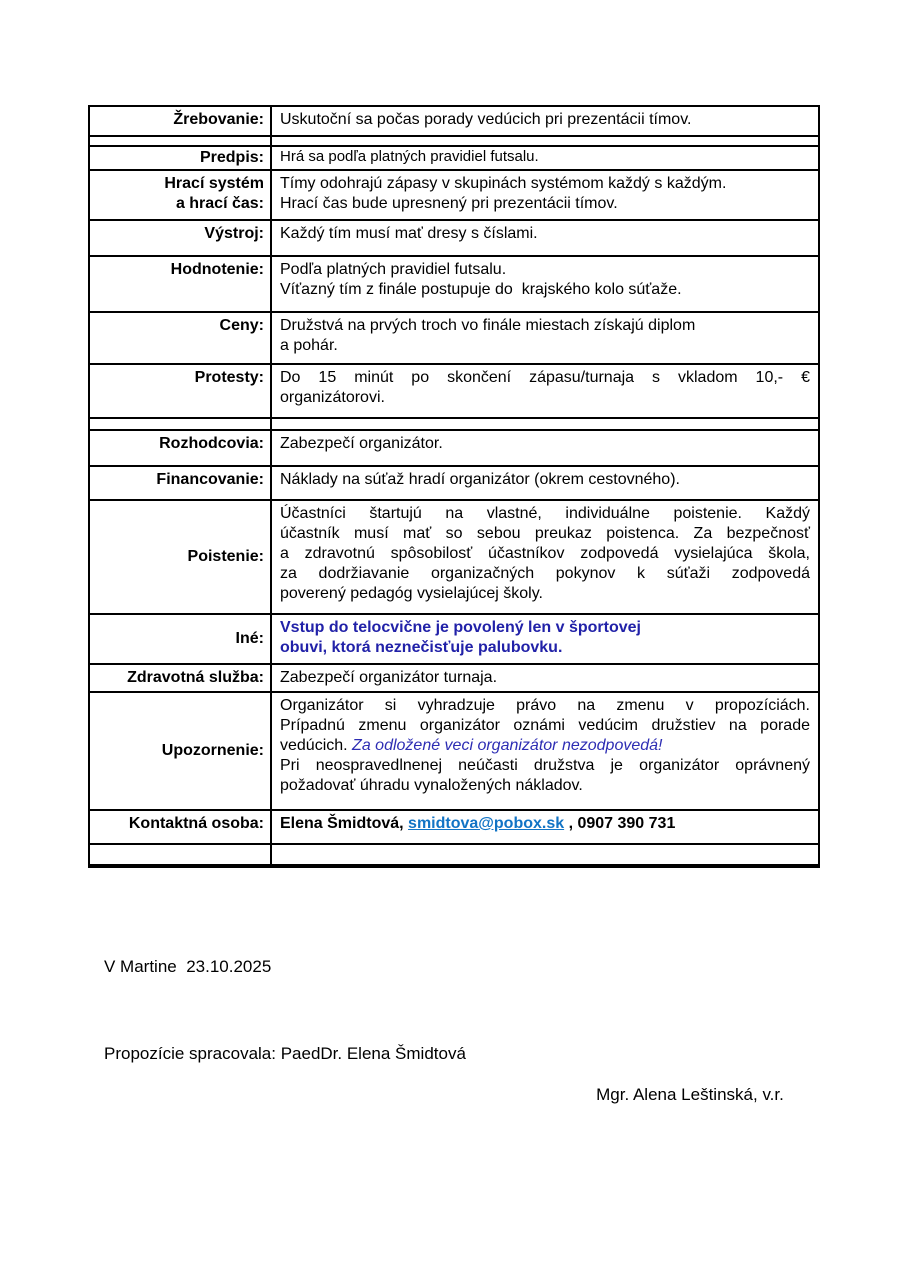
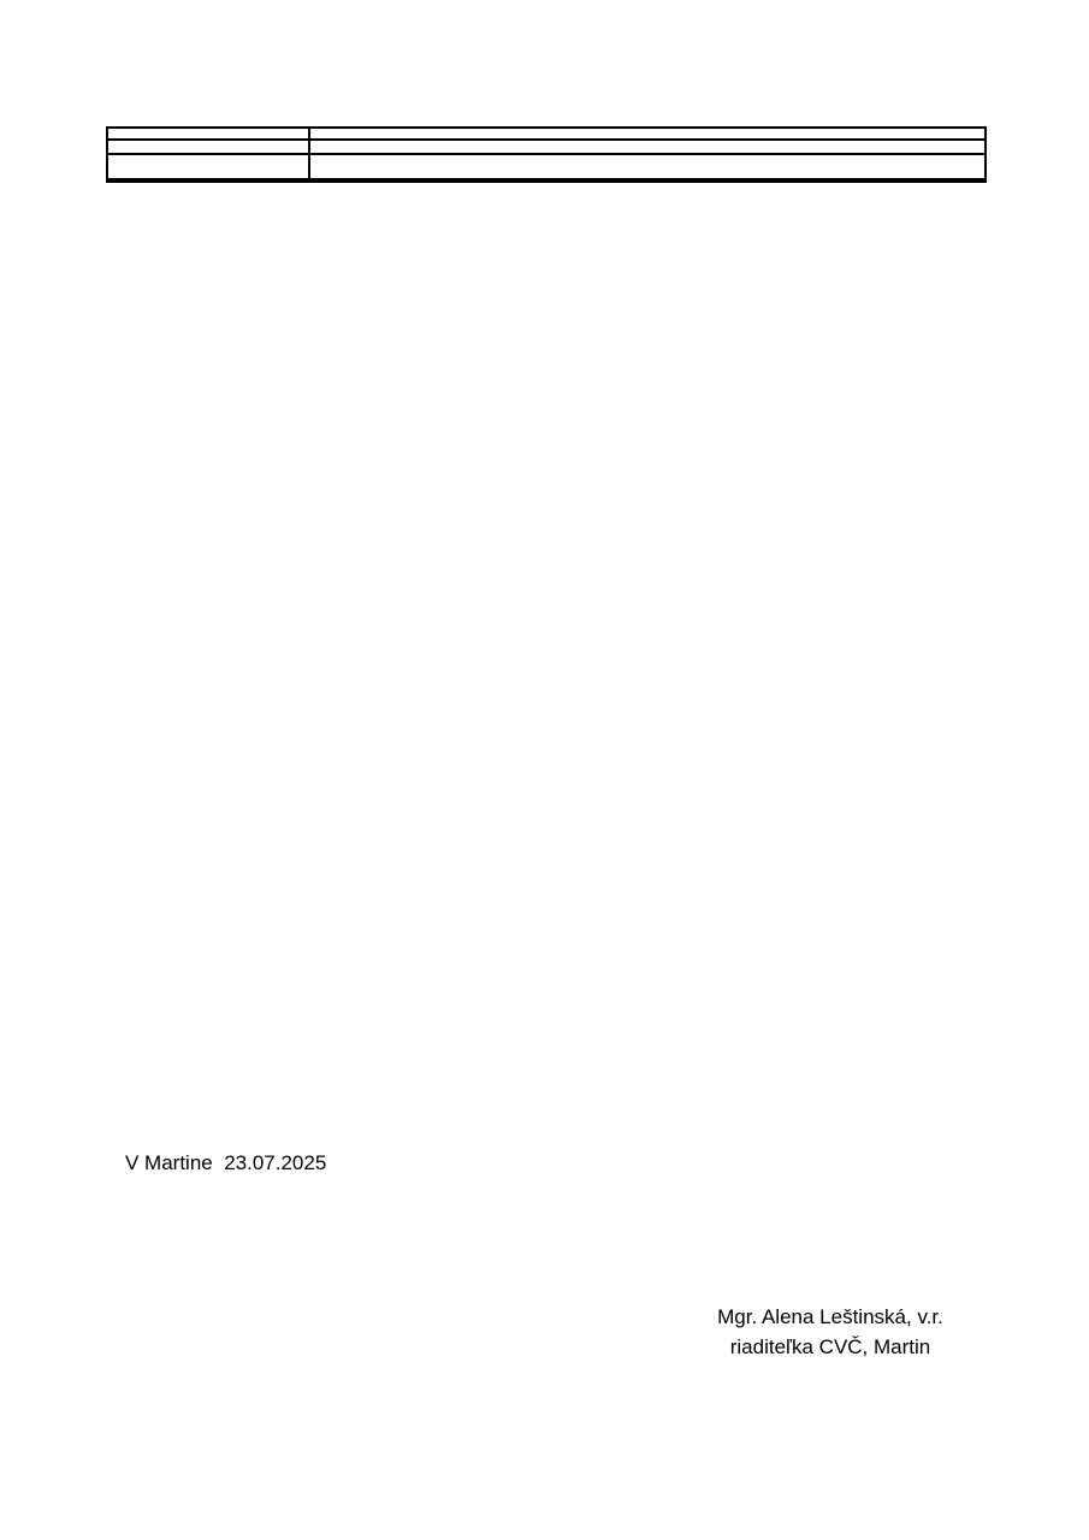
- Žrebovanie:	Uskutoční sa počas porady vedúcich pri prezentácii tímov.
- Predpis:	Hrá sa podľa platných pravidiel futsalu.
- Hrací systém a hrací čas:	Tímy odohrajú zápasy v skupinách systémom každý s každým.Hrací čas bude upresnený pri prezentácii tímov.
- Výstroj:	Každý tím musí mať dresy s číslami.
- Hodnotenie:	Podľa platných pravidiel futsalu.Víťazný tím z finále postupuje do krajského kolo súťaže.
- Ceny:	Družstvá na prvých troch vo finále miestach získajú diploma pohár.
- Protesty:	Do 15 minút po skončení zápasu/turnaja s vkladom 10,- €organizátorovi.
- Rozhodcovia:	Zabezpečí organizátor.
- Financovanie:	Náklady na súťaž hradí organizátor (okrem cestovného).
- Poistenie:	Účastníci štartujú na vlastné, individuálne poistenie. Každýúčastník musí mať so sebou preukaz poistenca. Za bezpečnosťa zdravotnú spôsobilosť účastníkov zodpovedá vysielajúca škola,za dodržiavanie organizačných pokynov k súťaži zodpovedápoverený pedagóg vysielajúcej školy.
- Iné:	Vstup do telocvične je povolený len v športovejobuvi, ktorá neznečisťuje palubovku.
- Zdravotná služba:	Zabezpečí organizátor turnaja.
- Upozornenie:	Organizátor si vyhradzuje právo na zmenu v propozíciách.Prípadnú zmenu organizátor oznámi vedúcim družstiev na poradevedúcich. Za odložené veci organizátor nezodpovedá!Pri neospravedlnenej neúčasti družstva je organizátor oprávnenýpožadovať úhradu vynaložených nákladov.
- Kontaktná osoba:	Elena Šmidtová, smidtova@pobox.sk , 0907 390 731
- V Martine 23.10.2025
+ V Martine 23.07.2025
- Propozície spracovala: PaedDr. Elena Šmidtová
  Mgr. Alena Leštinská, v.r.
+ riaditeľka CVČ, Martin
